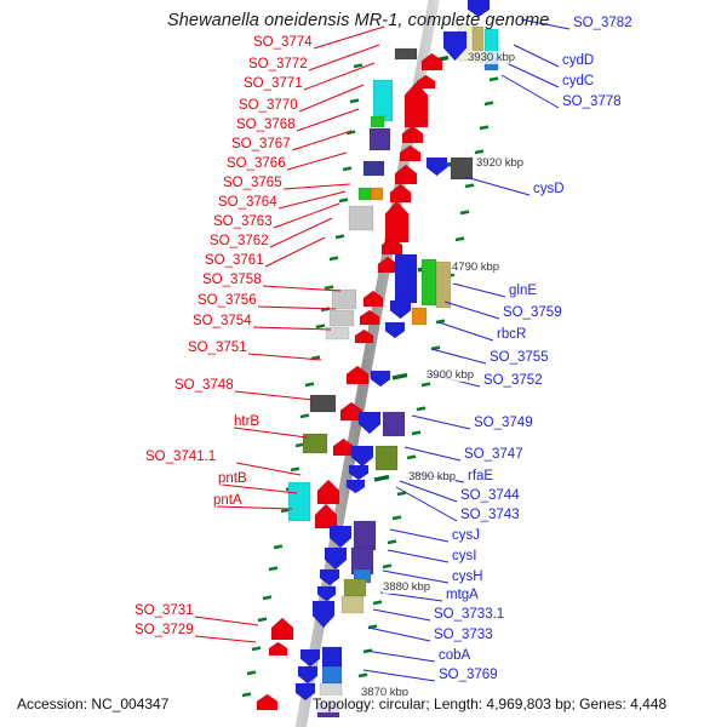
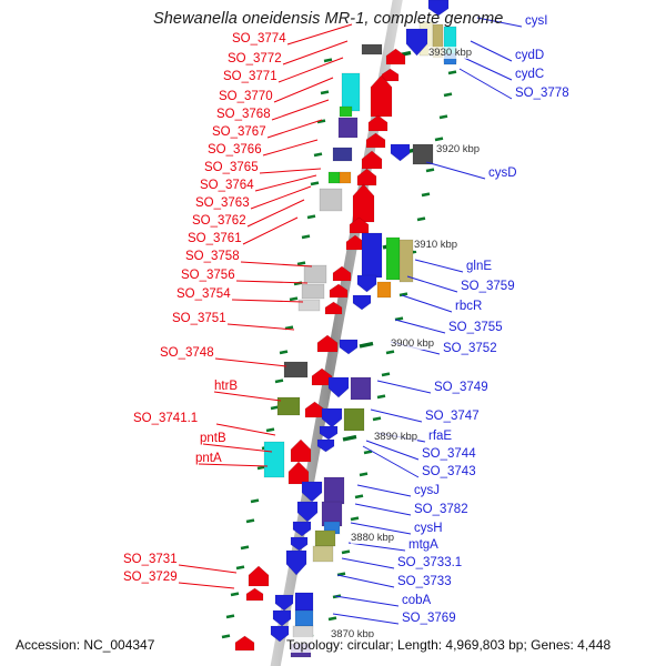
  Shewanella oneidensis MR-1, complete genome
  3930 kbp
  3920 kbp
- 4790 kbp
+ 3910 kbp
  3900 kbp
  3890 kbp
  3880 kbp
  3870 kbp
  SO_3774
  SO_3772
  SO_3771
  SO_3770
  SO_3768
  SO_3767
  SO_3766
  SO_3765
  SO_3764
  SO_3763
  SO_3762
  SO_3761
  SO_3758
  SO_3756
  SO_3754
  SO_3751
  SO_3748
  htrB
  SO_3741.1
  pntB
  pntA
  SO_3731
  SO_3729
- SO_3782
+ cysI
  cydD
  cydC
  SO_3778
  cysD
  glnE
  SO_3759
  rbcR
  SO_3755
  SO_3752
  SO_3749
  SO_3747
  rfaE
  SO_3744
  SO_3743
  cysJ
- cysI
+ SO_3782
  cysH
  mtgA
  SO_3733.1
  SO_3733
  cobA
  SO_3769
  Accession: NC_004347
  Topology: circular; Length: 4,969,803 bp; Genes: 4,448
